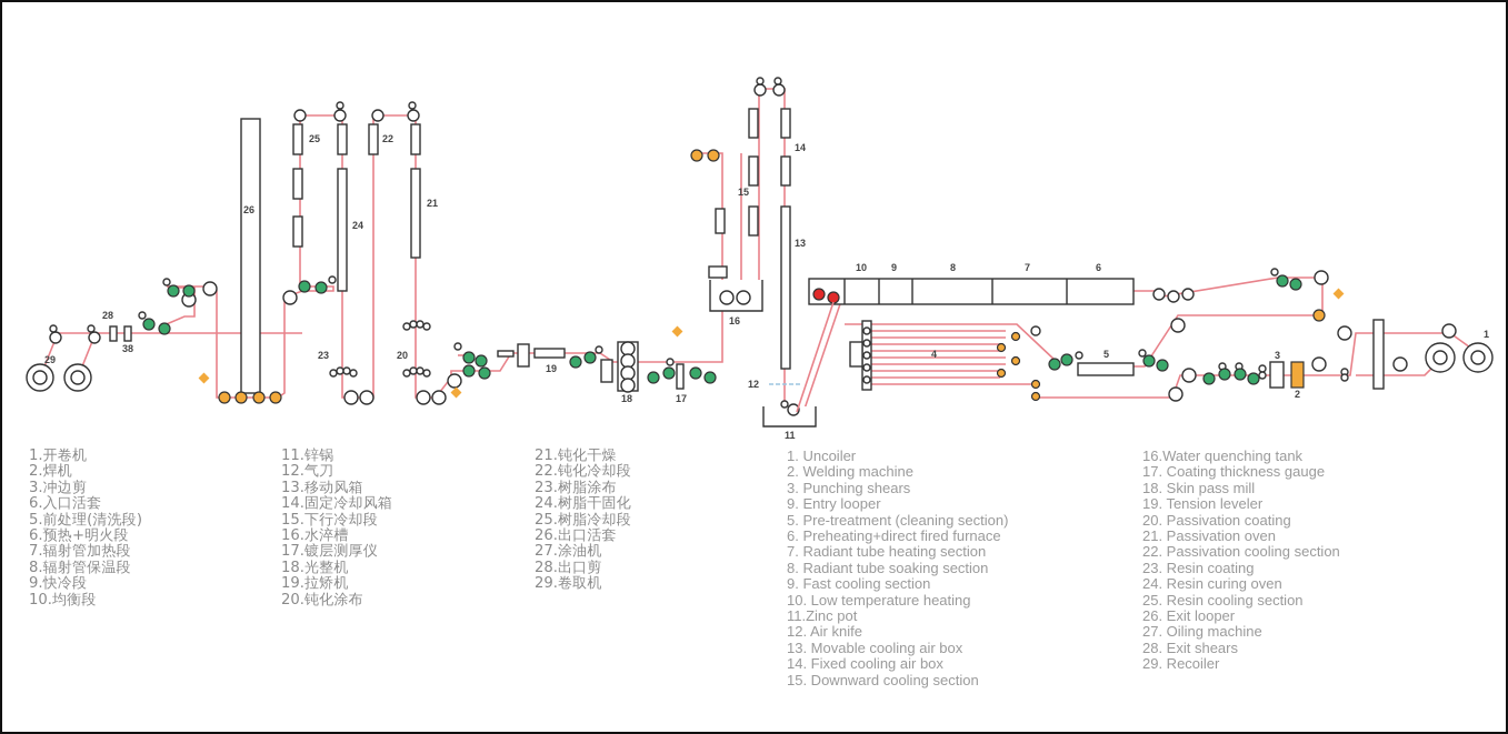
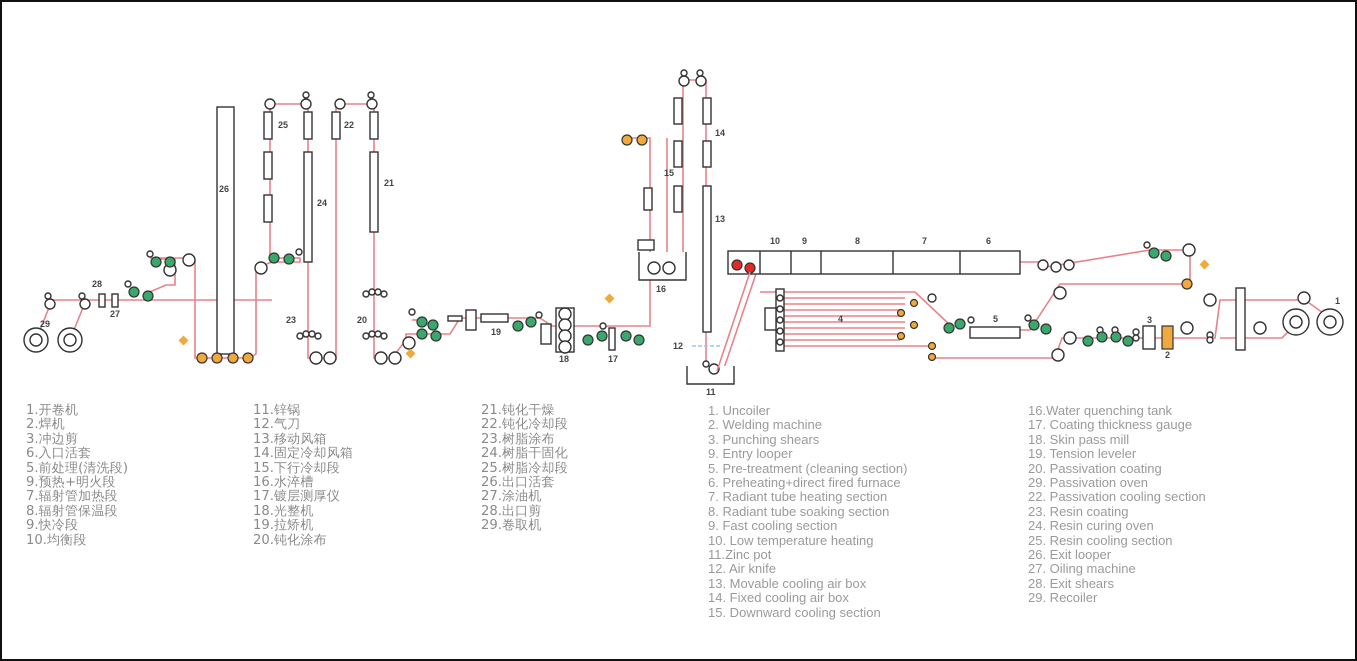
  1
  2
  3
  4
  5
  6
  7
  8
  9
  10
  11
  12
  13
  14
  15
  16
  17
  18
  19
  20
  21
  22
  23
  24
  25
  26
- 38
+ 27
  28
  29
  1.开卷机
  2.焊机
  3.冲边剪
  6.入口活套
  5.前处理(清洗段)
- 6.预热+明火段
+ 9.预热+明火段
  7.辐射管加热段
  8.辐射管保温段
  9.快冷段
  10.均衡段
  11.锌锅
  12.气刀
  13.移动风箱
  14.固定冷却风箱
  15.下行冷却段
  16.水淬槽
  17.镀层测厚仪
  18.光整机
  19.拉矫机
  20.钝化涂布
  21.钝化干燥
  22.钝化冷却段
  23.树脂涂布
  24.树脂干固化
  25.树脂冷却段
  26.出口活套
  27.涂油机
  28.出口剪
  29.卷取机
  1. Uncoiler
  2. Welding machine
  3. Punching shears
  9. Entry looper
  5. Pre-treatment (cleaning section)
  6. Preheating+direct fired furnace
  7. Radiant tube heating section
  8. Radiant tube soaking section
  9. Fast cooling section
  10. Low temperature heating
  11.Zinc pot
  12. Air knife
  13. Movable cooling air box
  14. Fixed cooling air box
  15. Downward cooling section
  16.Water quenching tank
  17. Coating thickness gauge
  18. Skin pass mill
  19. Tension leveler
  20. Passivation coating
- 21. Passivation oven
+ 29. Passivation oven
  22. Passivation cooling section
  23. Resin coating
  24. Resin curing oven
  25. Resin cooling section
  26. Exit looper
  27. Oiling machine
  28. Exit shears
  29. Recoiler
